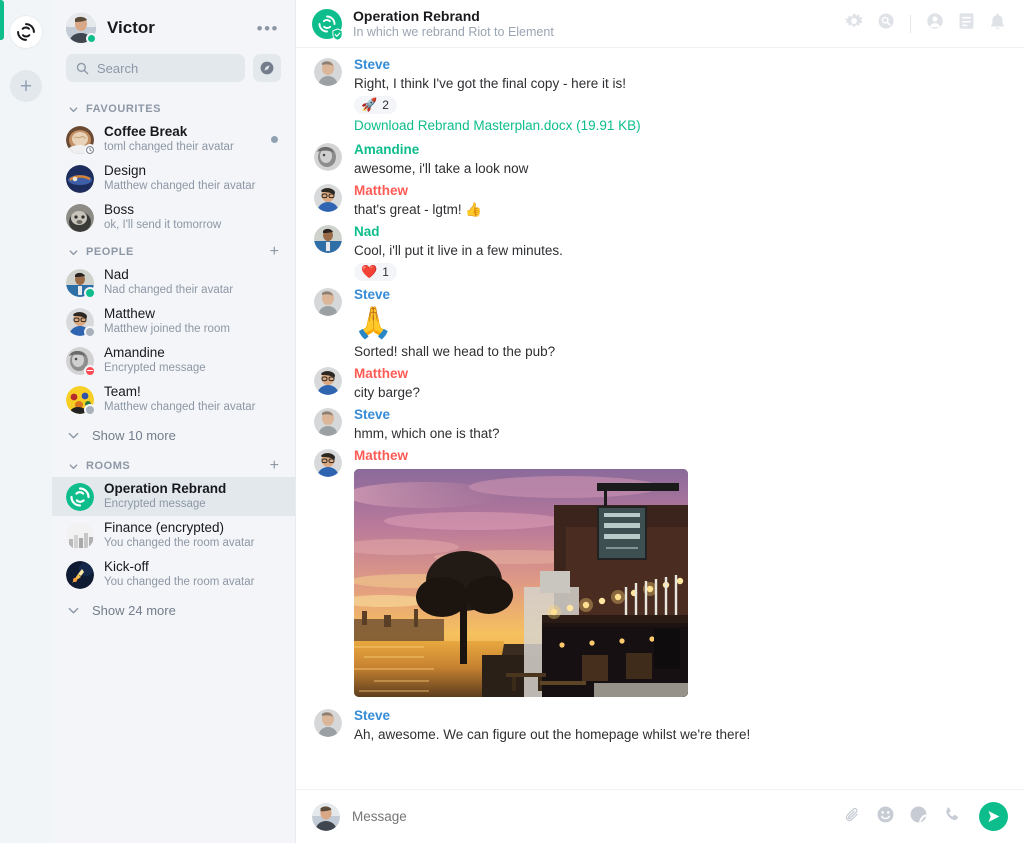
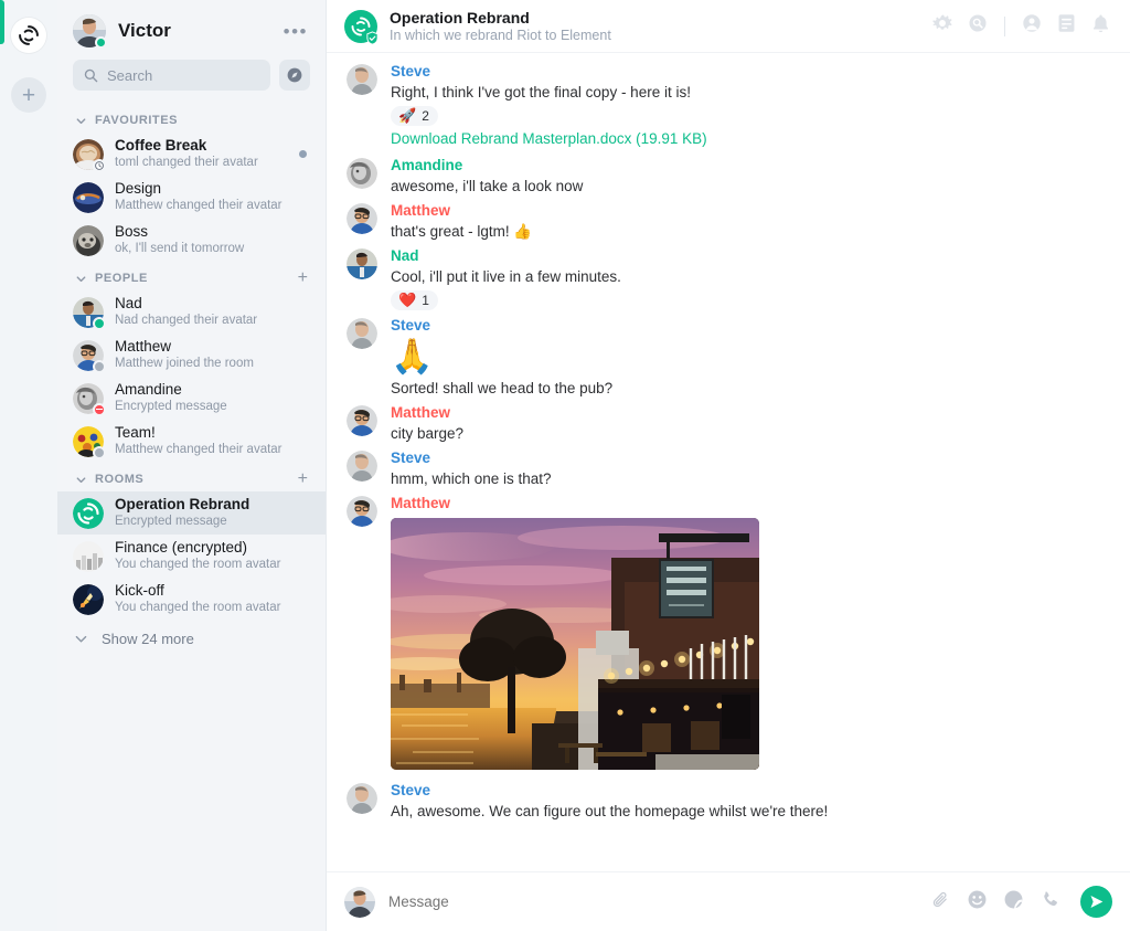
  +
  Victor
  •••
  Search
  FAVOURITES
  Coffee Break
  toml changed their avatar
  Design
  Matthew changed their avatar
  Boss
  ok, I'll send it tomorrow
  PEOPLE
  +
  Nad
  Nad changed their avatar
  Matthew
  Matthew joined the room
  Amandine
  Encrypted message
  Team!
  Matthew changed their avatar
- Show 10 more
  ROOMS
  +
  Operation Rebrand
  Encrypted message
  Finance (encrypted)
  You changed the room avatar
  Kick-off
  You changed the room avatar
  Show 24 more
  Operation Rebrand
  In which we rebrand Riot to Element
  Steve
  Right, I think I've got the final copy - here it is!
  🚀
  2
  Download Rebrand Masterplan.docx (19.91 KB)
  Amandine
  awesome, i'll take a look now
  Matthew
  that's great - lgtm! 👍
  Nad
  Cool, i'll put it live in a few minutes.
  ❤️
  1
  Steve
  🙏
  Sorted! shall we head to the pub?
  Matthew
  city barge?
  Steve
  hmm, which one is that?
  Matthew
  Steve
  Ah, awesome. We can figure out the homepage whilst we're there!
  Message
